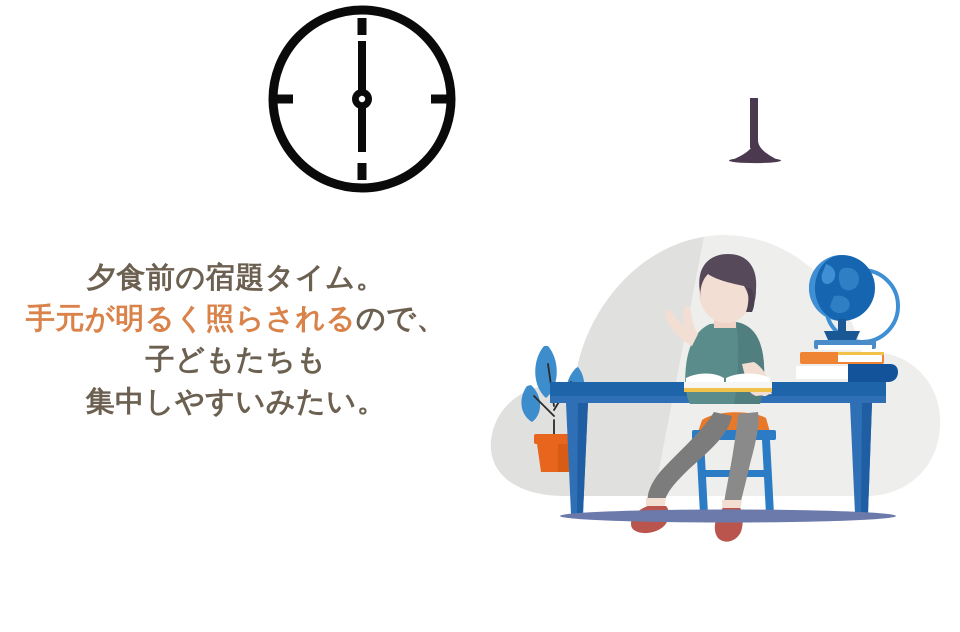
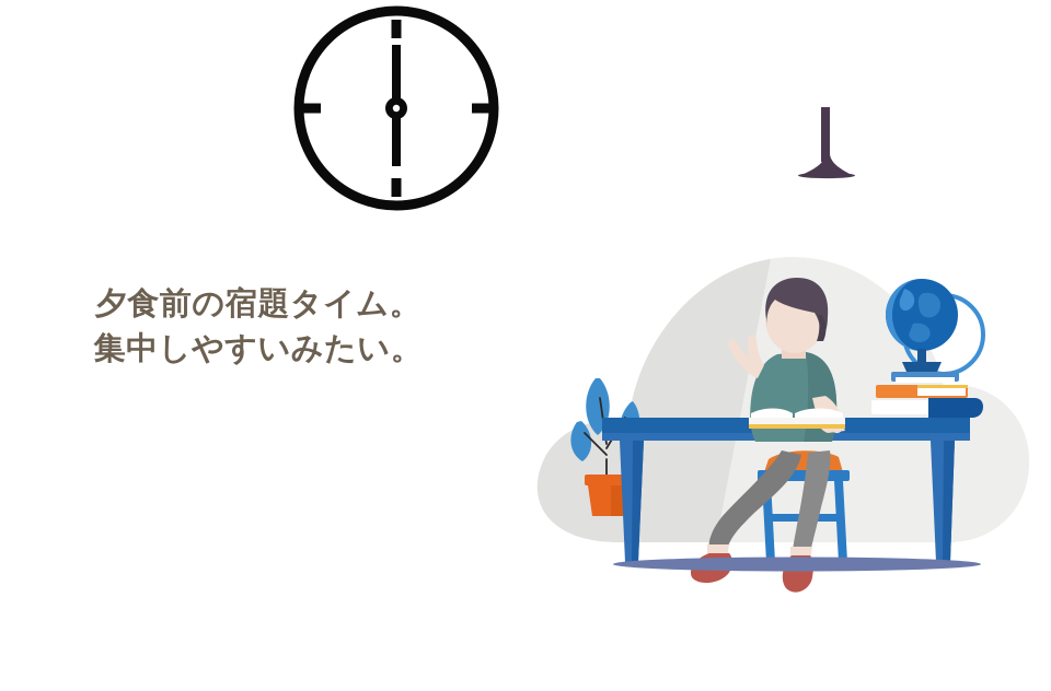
  夕食前の宿題タイム。
- 手元が明るく照らされるので、
- 子どもたちも
  集中しやすいみたい。
